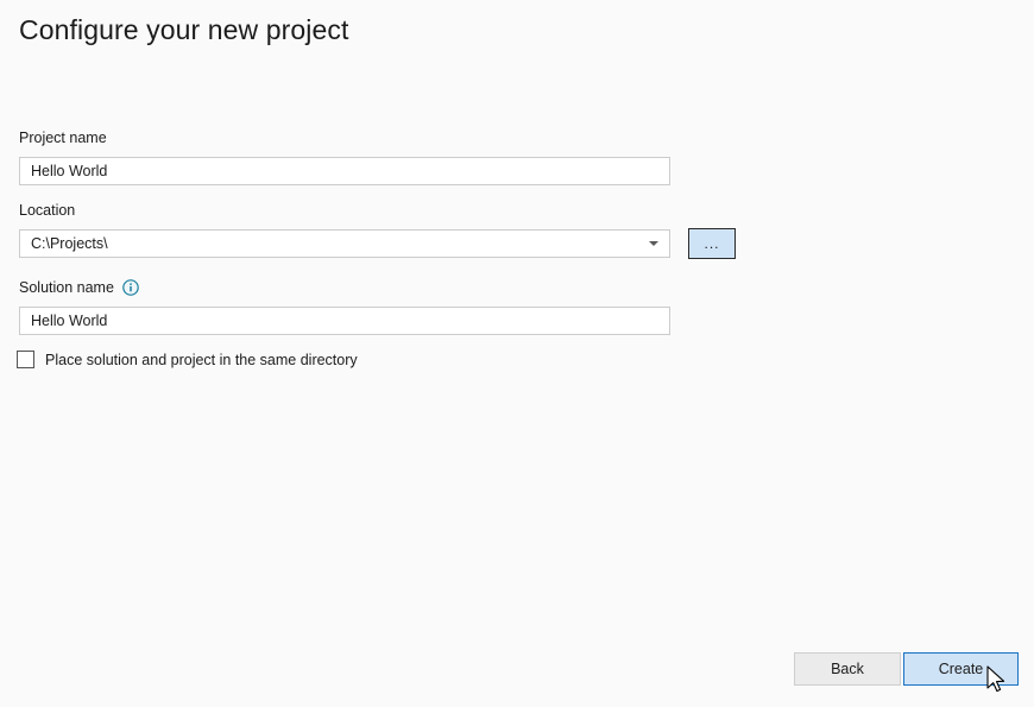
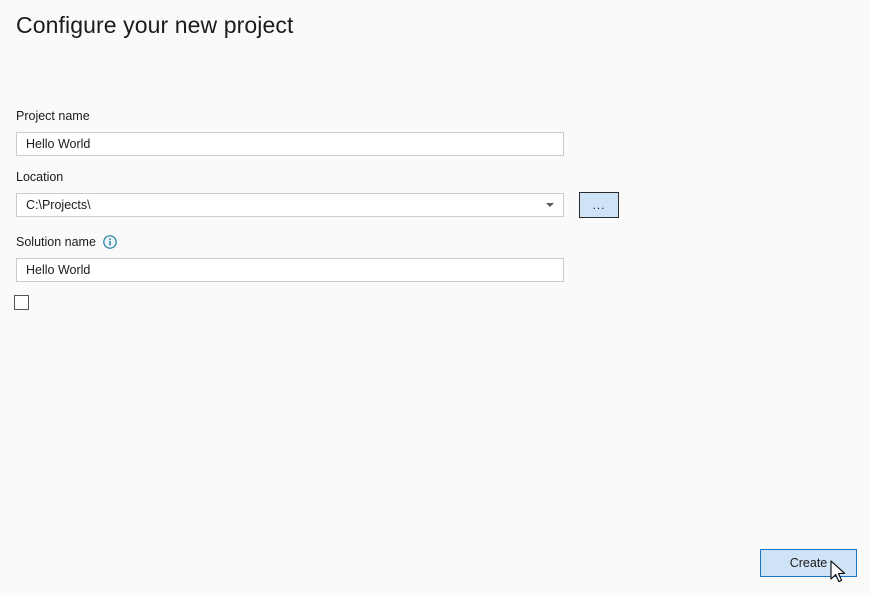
  Configure your new project
  Project name
  Hello World
  Location
  C:\Projects\
  ...
  Solution name
  Hello World
- Place solution and project in the same directory
- Back
  Create
